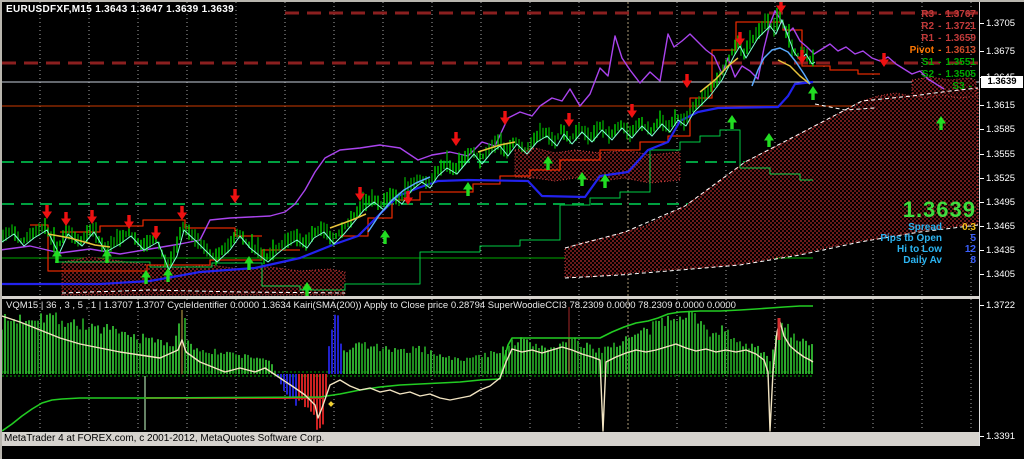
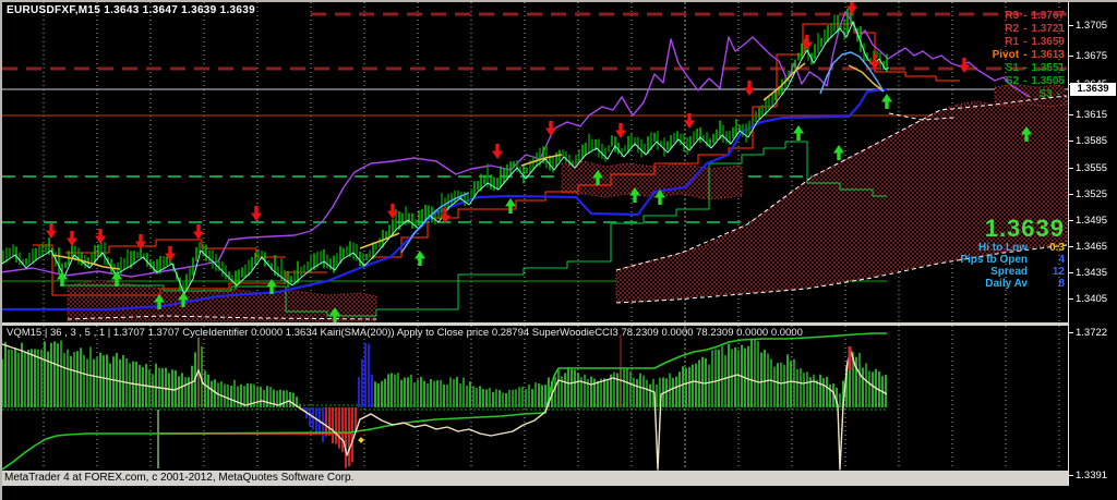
  EURUSDFXF,M15 1.3643 1.3647 1.3639 1.3639
  R3
  -
  1.3767
  R2
  -
  1.3721
  R1
  -
  1.3659
  Pivot
  -
  1.3613
  S1
  -
  1.3551
  S2
  -
  1.3505
  S3
  -
  1.3639
- Spread
+ Hi to Low
  0.3
  Pips tb Open
- 5
+ 4
- Hi to Low
+ Spread
  12
  Daily Av
  8
  1.3705
  1.3675
  1.3615
  1.3585
  1.3555
  1.3525
  1.3495
  1.3465
  1.3435
  1.3405
  1.3639
  1.3722
  1.3391
  VQM15 | 36 , 3 , 5 , 1 | 1.3707 1.3707 CycleIdentifier 0.0000 1.3634 Kairi(SMA(200)) Apply to Close price 0.28794 SuperWoodieCCI3 78.2309 0.0000 78.2309 0.0000 0.0000
  MetaTrader 4 at FOREX.com, c 2001-2012, MetaQuotes Software Corp.
